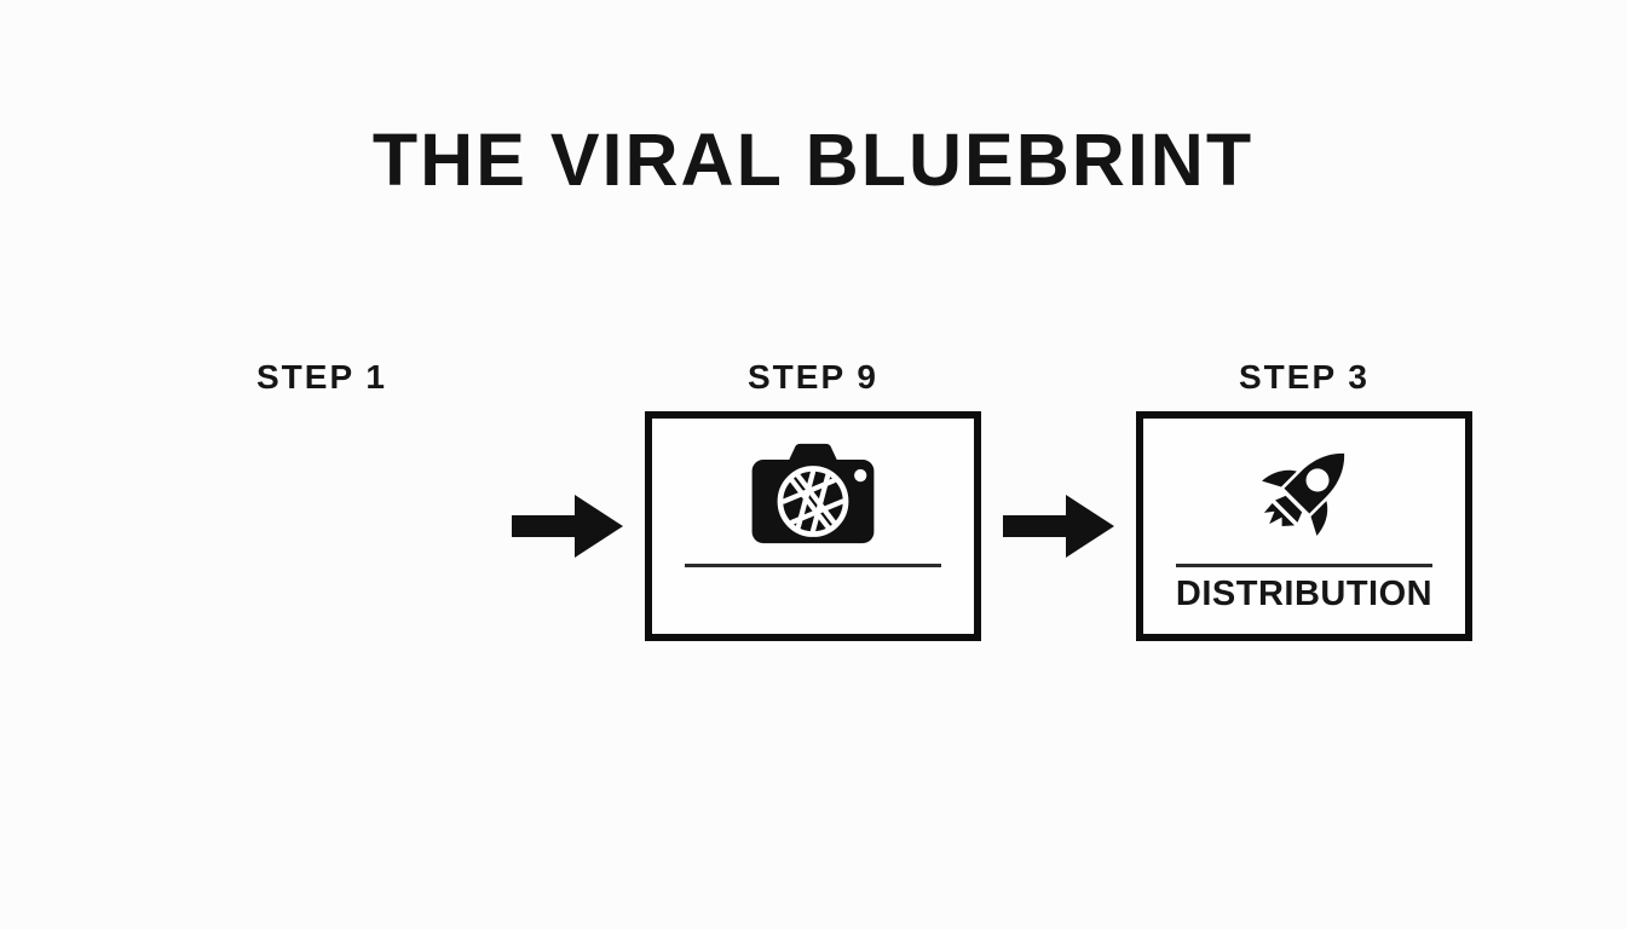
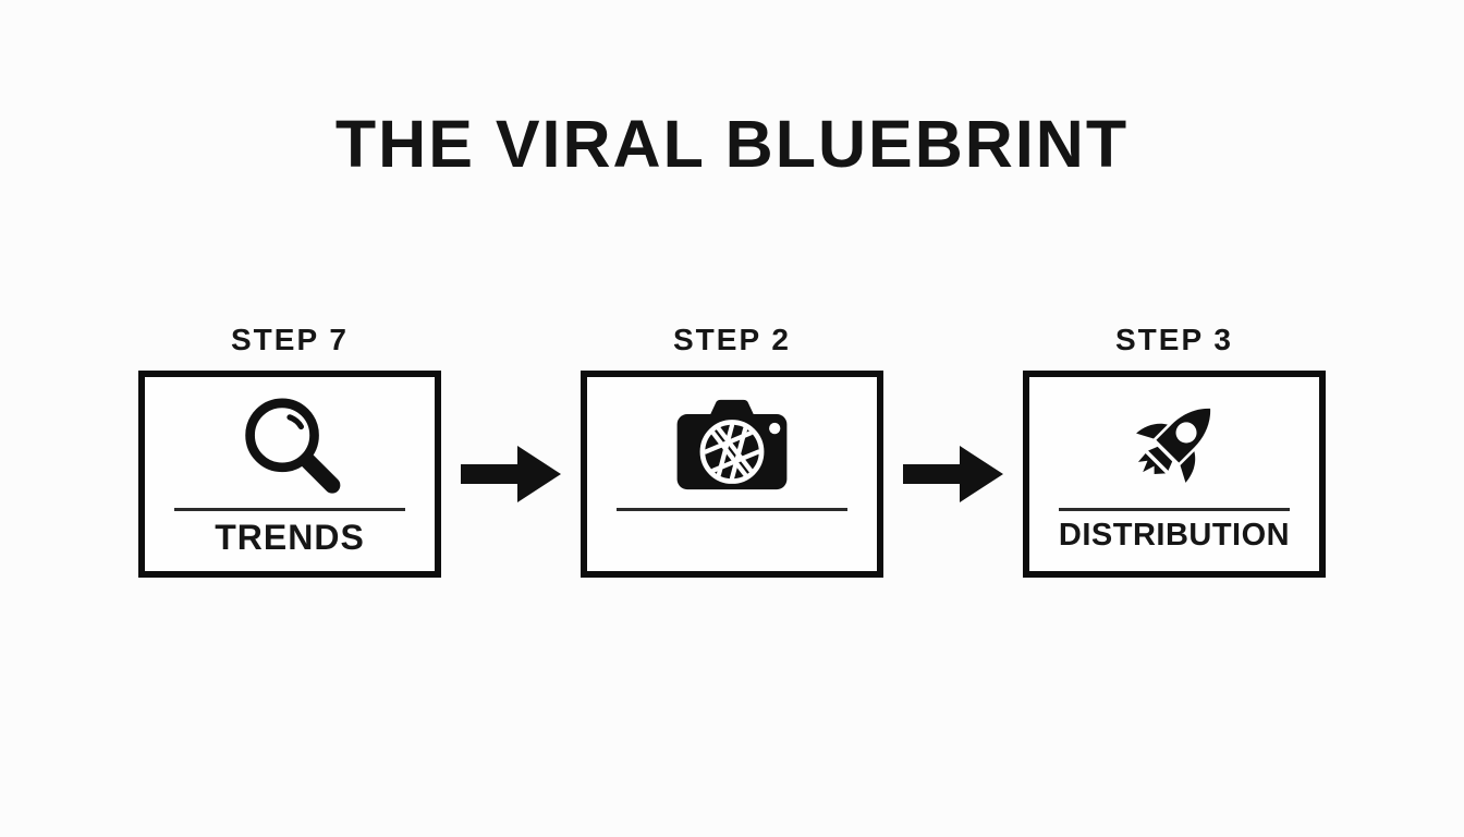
  THE VIRAL BLUEBRINT
- STEP 1
+ STEP 7
+ TRENDS
- STEP 9
+ STEP 2
  STEP 3
  DISTRIBUTION
